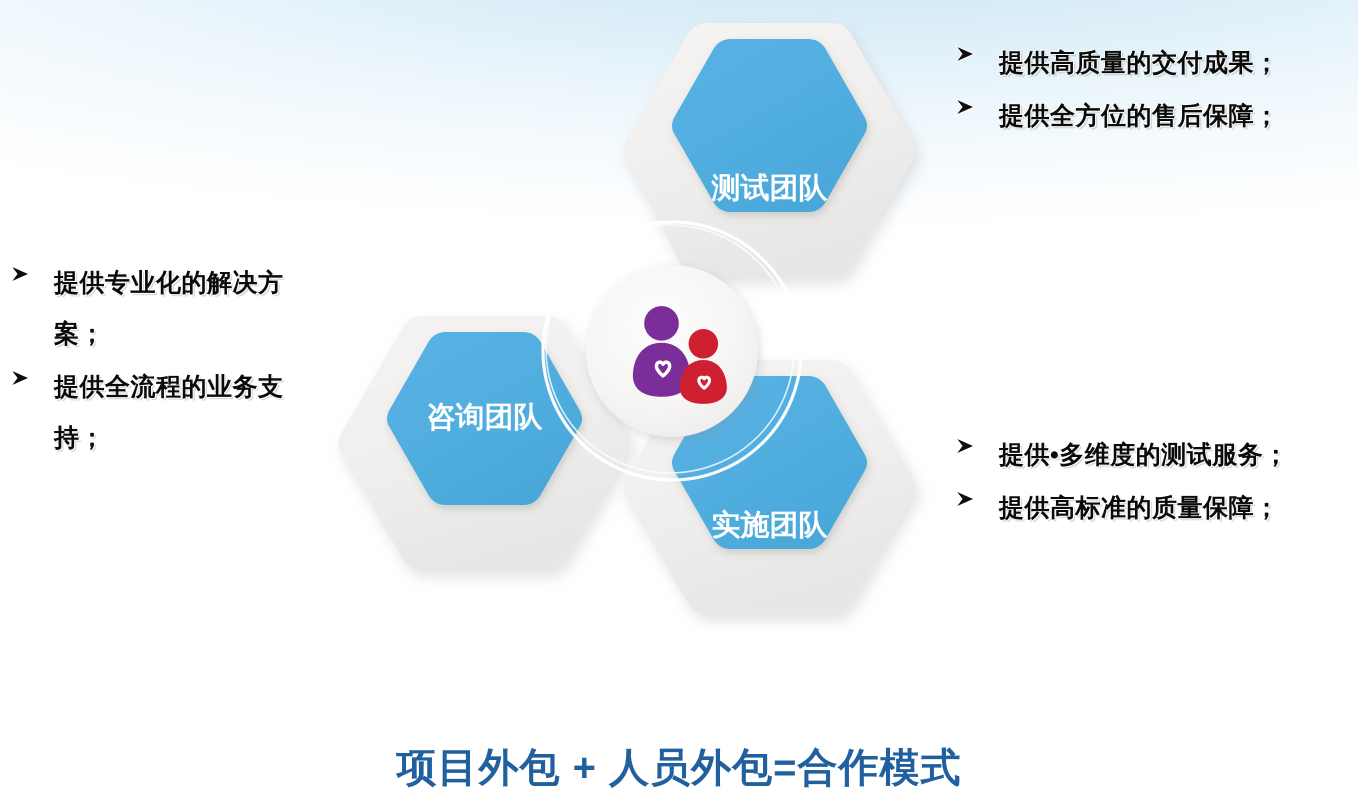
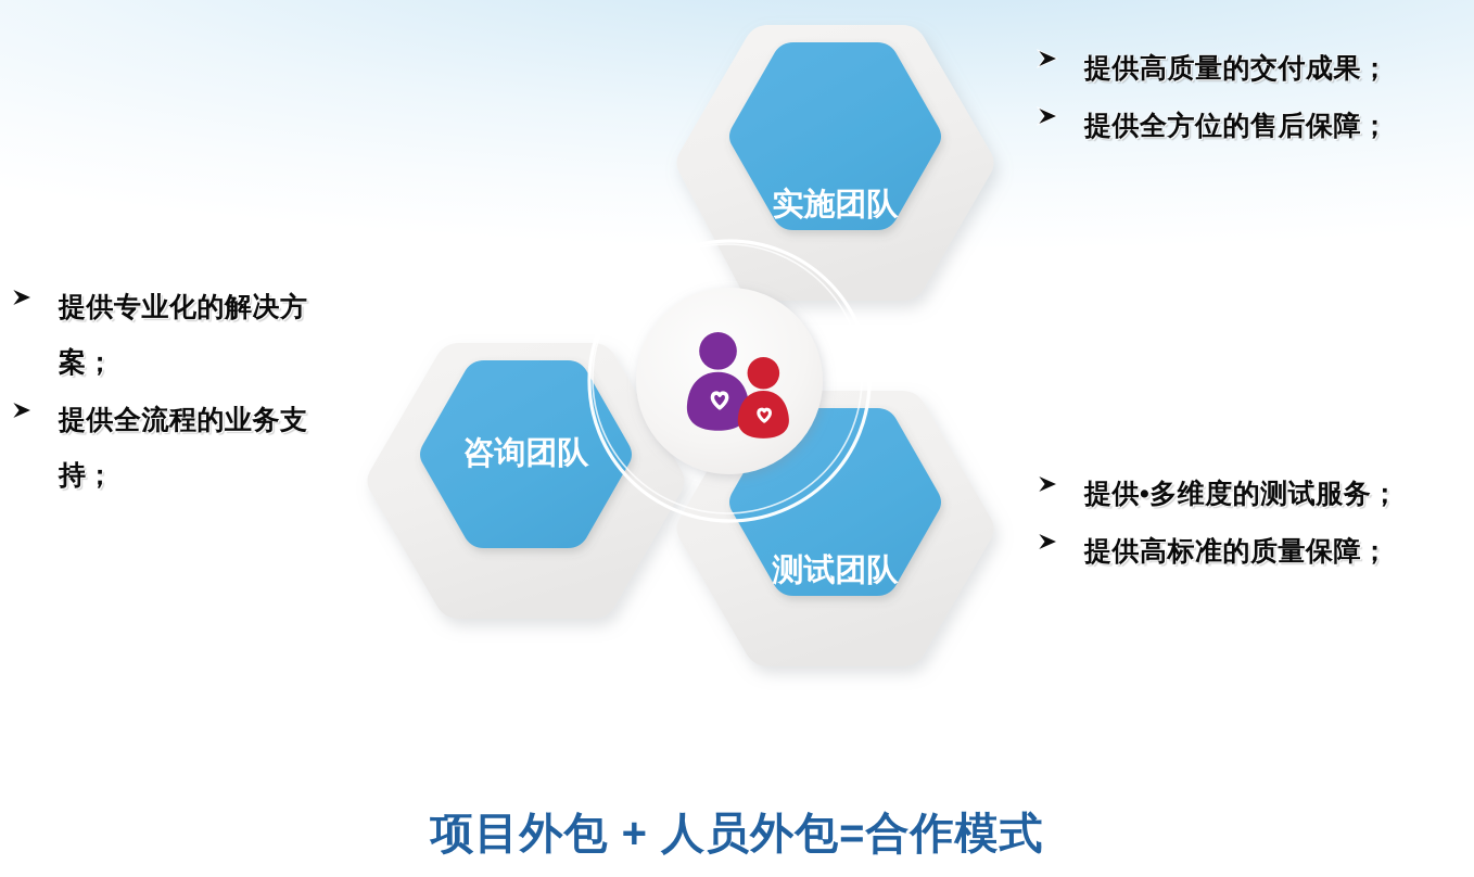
- 测试团队
+ 实施团队
  咨询团队
- 实施团队
+ 测试团队
  提供专业化的解决方案；
  提供全流程的业务支持；
  提供高质量的交付成果；
  提供全方位的售后保障；
  提供•多维度的测试服务；
  提供高标准的质量保障；
  项目外包 + 人员外包=合作模式
